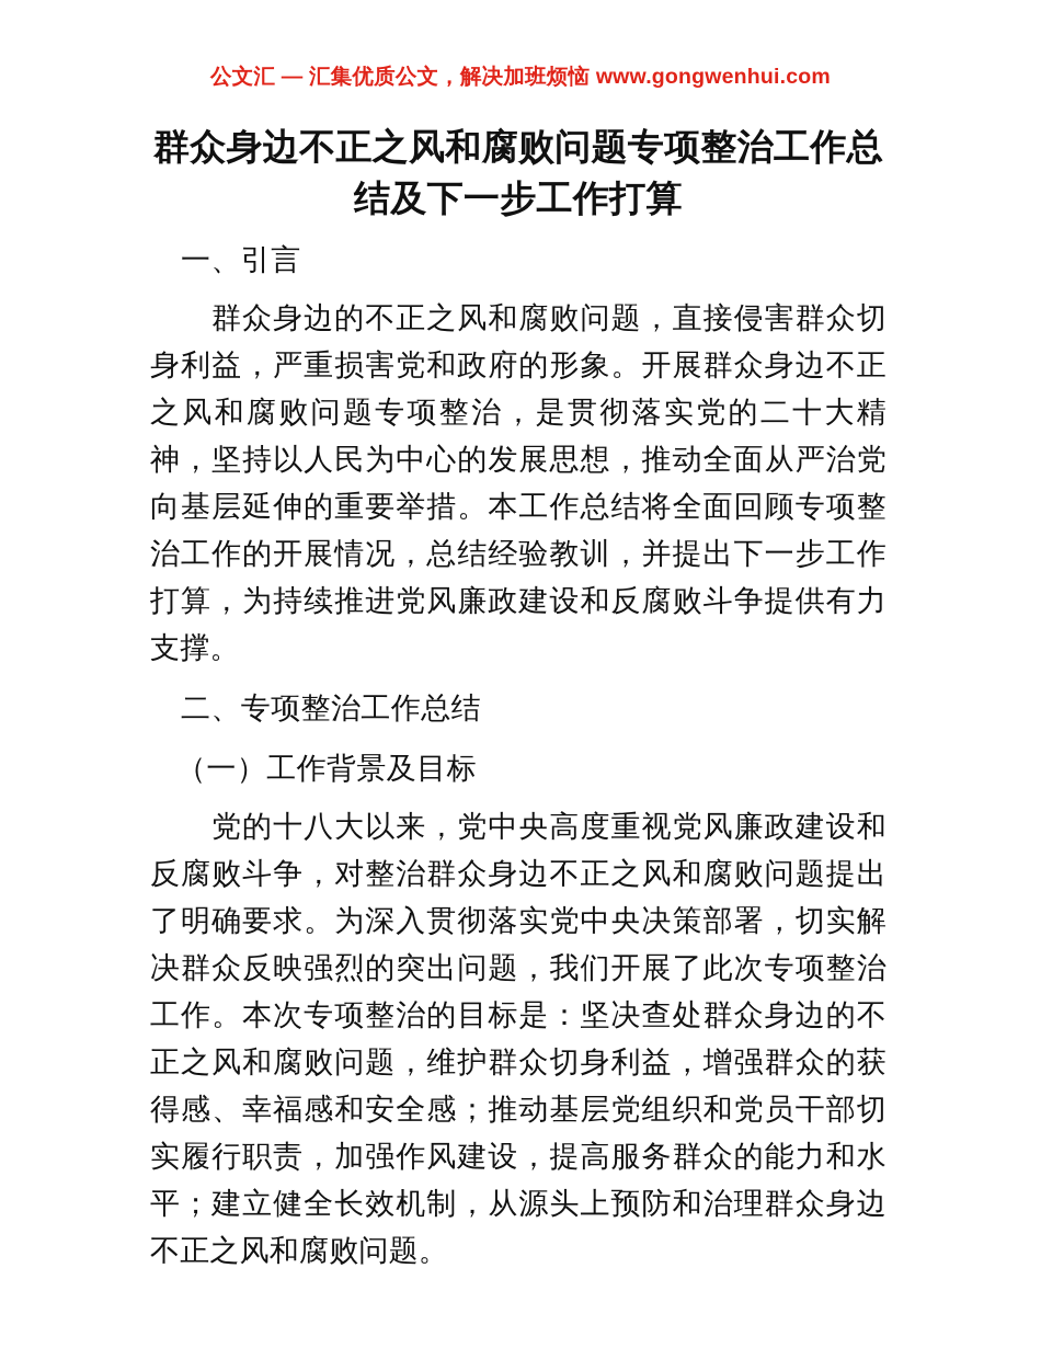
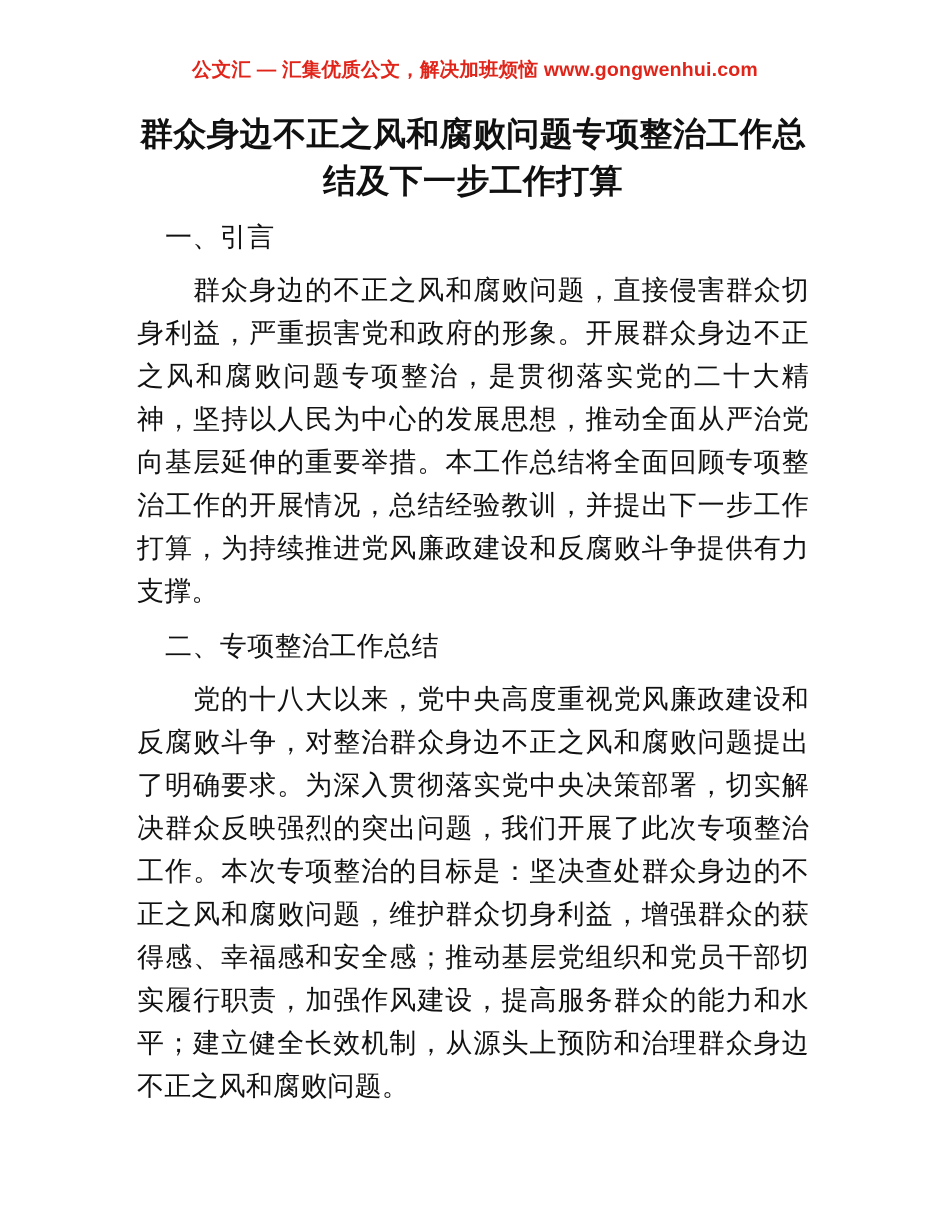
  公文汇 — 汇集优质公文，解决加班烦恼 www.gongwenhui.com
  群众身边不正之风和腐败问题专项整治工作总结及下一步工作打算
  一、引言
  群众身边的不正之风和腐败问题，直接侵害群众切身利益，严重损害党和政府的形象。开展群众身边不正之风和腐败问题专项整治，是贯彻落实党的二十大精神，坚持以人民为中心的发展思想，推动全面从严治党向基层延伸的重要举措。本工作总结将全面回顾专项整治工作的开展情况，总结经验教训，并提出下一步工作打算，为持续推进党风廉政建设和反腐败斗争提供有力支撑。
  二、专项整治工作总结
- （一）工作背景及目标
  党的十八大以来，党中央高度重视党风廉政建设和反腐败斗争，对整治群众身边不正之风和腐败问题提出了明确要求。为深入贯彻落实党中央决策部署，切实解决群众反映强烈的突出问题，我们开展了此次专项整治工作。本次专项整治的目标是：坚决查处群众身边的不正之风和腐败问题，维护群众切身利益，增强群众的获得感、幸福感和安全感；推动基层党组织和党员干部切实履行职责，加强作风建设，提高服务群众的能力和水平；建立健全长效机制，从源头上预防和治理群众身边不正之风和腐败问题。
